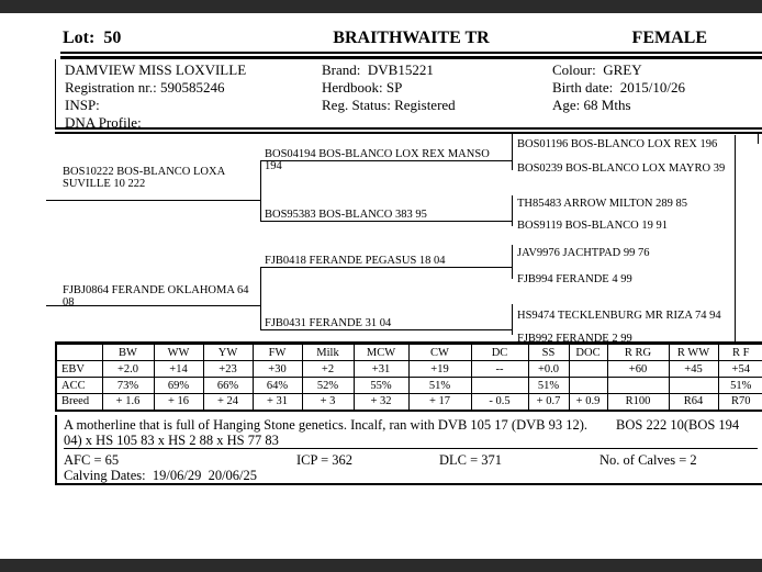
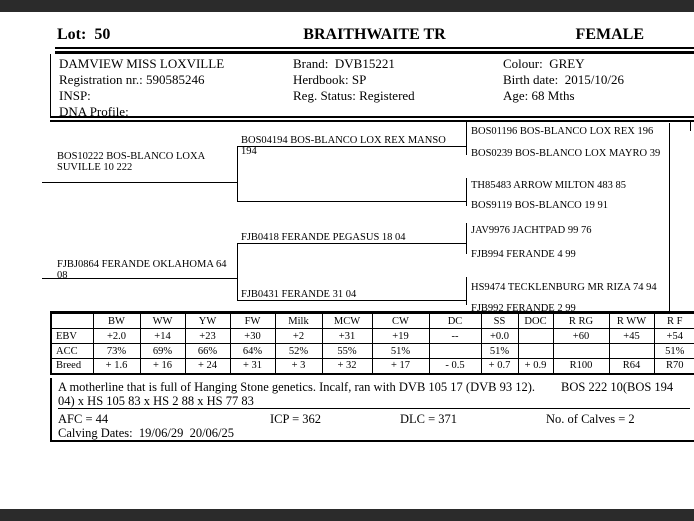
  Lot: 50
  BRAITHWAITE TR
  FEMALE
  DAMVIEW MISS LOXVILLE
  Registration nr.: 590585246
  INSP:
  DNA Profile:
  Brand: DVB15221
  Herdbook: SP
  Reg. Status: Registered
  Colour: GREY
  Birth date: 2015/10/26
  Age: 68 Mths
  BOS10222 BOS-BLANCO LOXA
  SUVILLE 10 222
  FJBJ0864 FERANDE OKLAHOMA 64
  08
  BOS04194 BOS-BLANCO LOX REX MANSO 194
- BOS95383 BOS-BLANCO 383 95
  FJB0418 FERANDE PEGASUS 18 04
  FJB0431 FERANDE 31 04
  BOS01196 BOS-BLANCO LOX REX 196
  BOS0239 BOS-BLANCO LOX MAYRO 39
- TH85483 ARROW MILTON 289 85
+ TH85483 ARROW MILTON 483 85
  BOS9119 BOS-BLANCO 19 91
  JAV9976 JACHTPAD 99 76
  FJB994 FERANDE 4 99
  HS9474 TECKLENBURG MR RIZA 74 94
  FJB992 FERANDE 2 99
  	BW	WW	YW	FW	Milk	MCW	CW	DC	SS	DOC	R RG	R WW	R F
  EBV	+2.0	+14	+23	+30	+2	+31	+19	--	+0.0		+60	+45	+54
  ACC	73%	69%	66%	64%	52%	55%	51%		51%				51%
  Breed	+ 1.6	+ 16	+ 24	+ 31	+ 3	+ 32	+ 17	- 0.5	+ 0.7	+ 0.9	R100	R64	R70
  A motherline that is full of Hanging Stone genetics. Incalf, ran with DVB 105 17 (DVB 93 12). BOS 222 10(BOS 194 04) x HS 105 83 x HS 2 88 x HS 77 83
- AFC = 65
+ AFC = 44
  ICP = 362
  DLC = 371
  No. of Calves = 2
  Calving Dates: 19/06/29 20/06/25
